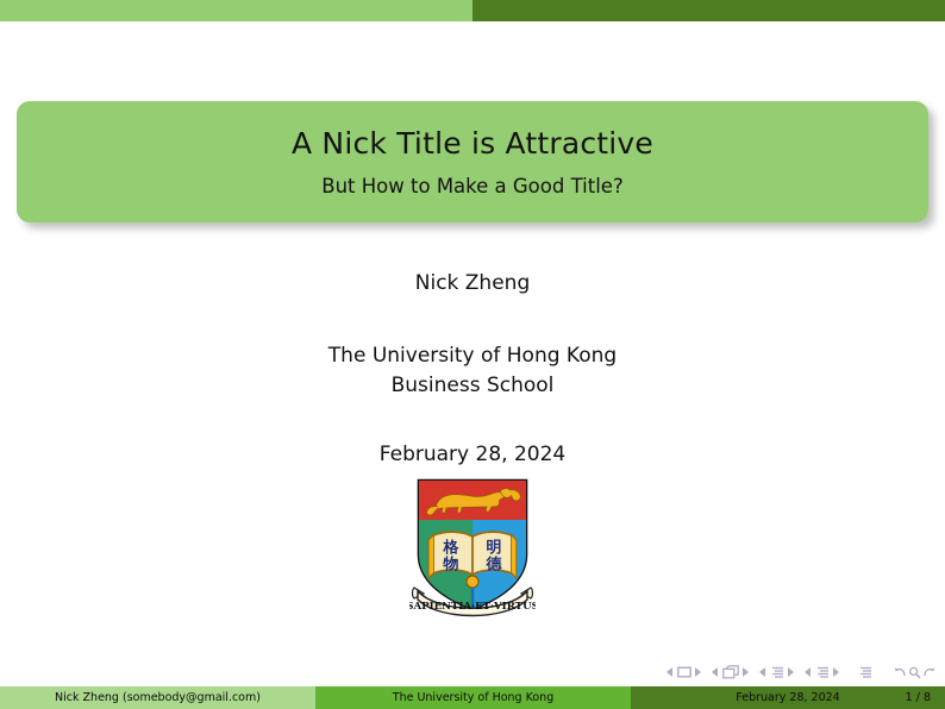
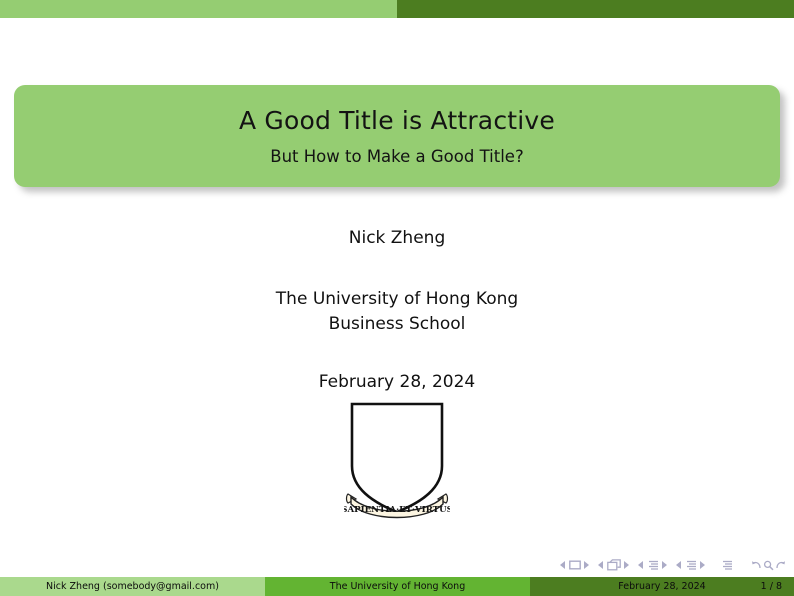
- A Nick Title is Attractive
+ A Good Title is Attractive
  But How to Make a Good Title?
  Nick Zheng
  The University of Hong Kong
  Business School
  February 28, 2024
- 格
- 物
- 明
- 德
  SAPIENTIA·ET·VIRTUS
  Nick Zheng (somebody@gmail.com)
  The University of Hong Kong
  February 28, 2024
  1 / 8
